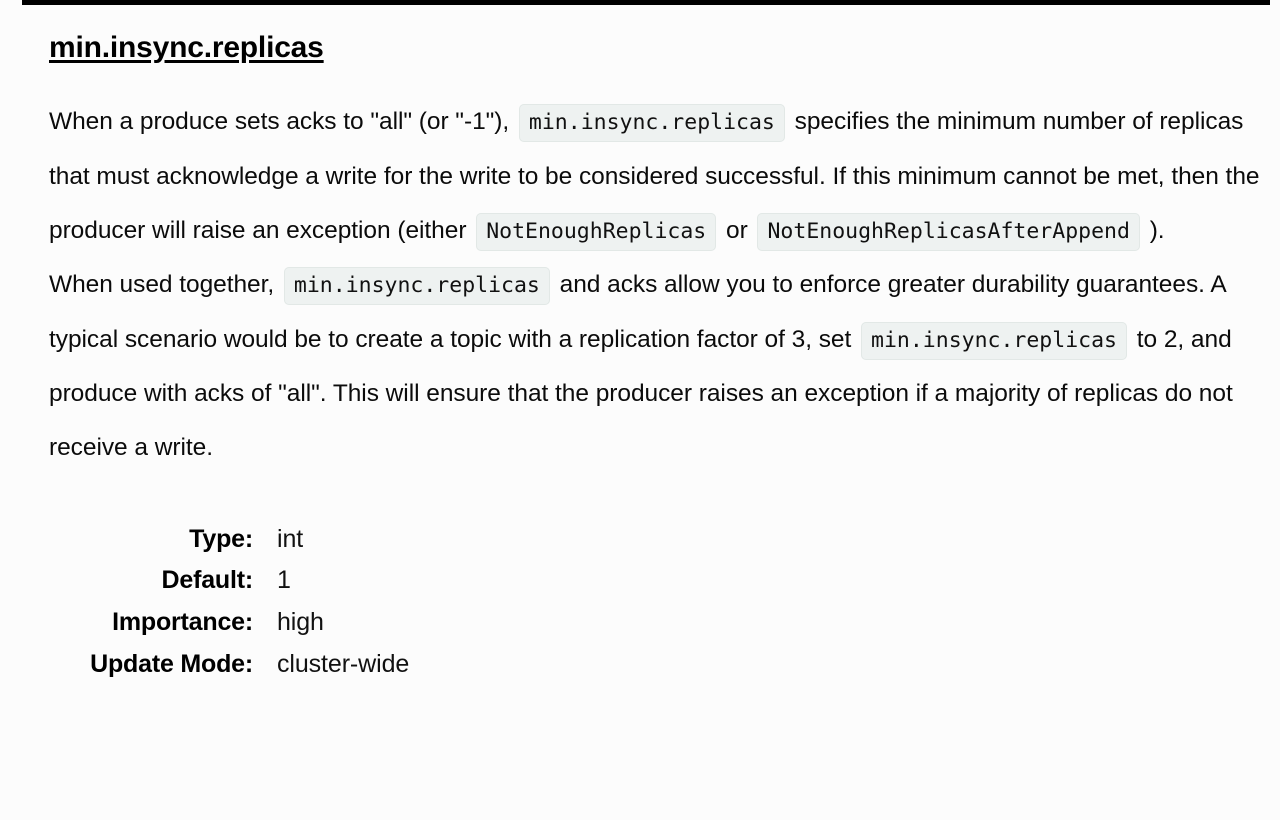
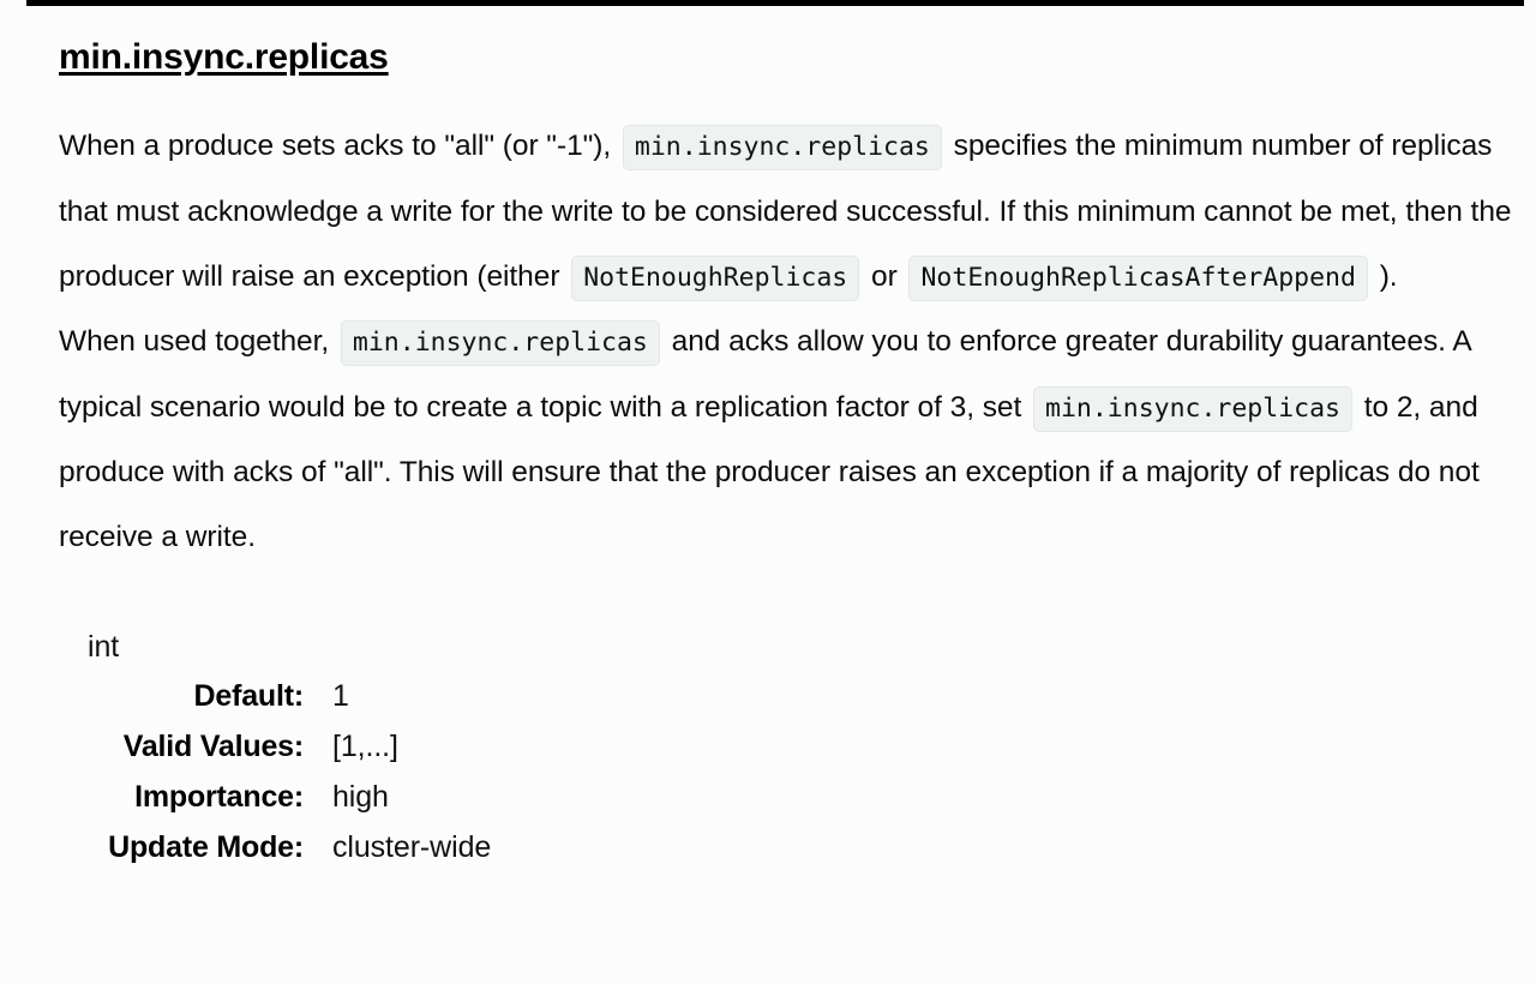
  min.insync.replicas
  When a produce sets acks to "all" (or "-1"), min.insync.replicas specifies the minimum number of replicas that must acknowledge a write for the write to be considered successful. If this minimum cannot be met, then the producer will raise an exception (either NotEnoughReplicas or NotEnoughReplicasAfterAppend ).
  When used together, min.insync.replicas and acks allow you to enforce greater durability guarantees. A typical scenario would be to create a topic with a replication factor of 3, set min.insync.replicas to 2, and produce with acks of "all". This will ensure that the producer raises an exception if a majority of replicas do not receive a write.
- Type:
  int
  Default:
  1
+ Valid Values:
+ [1,...]
  Importance:
  high
  Update Mode:
  cluster-wide
